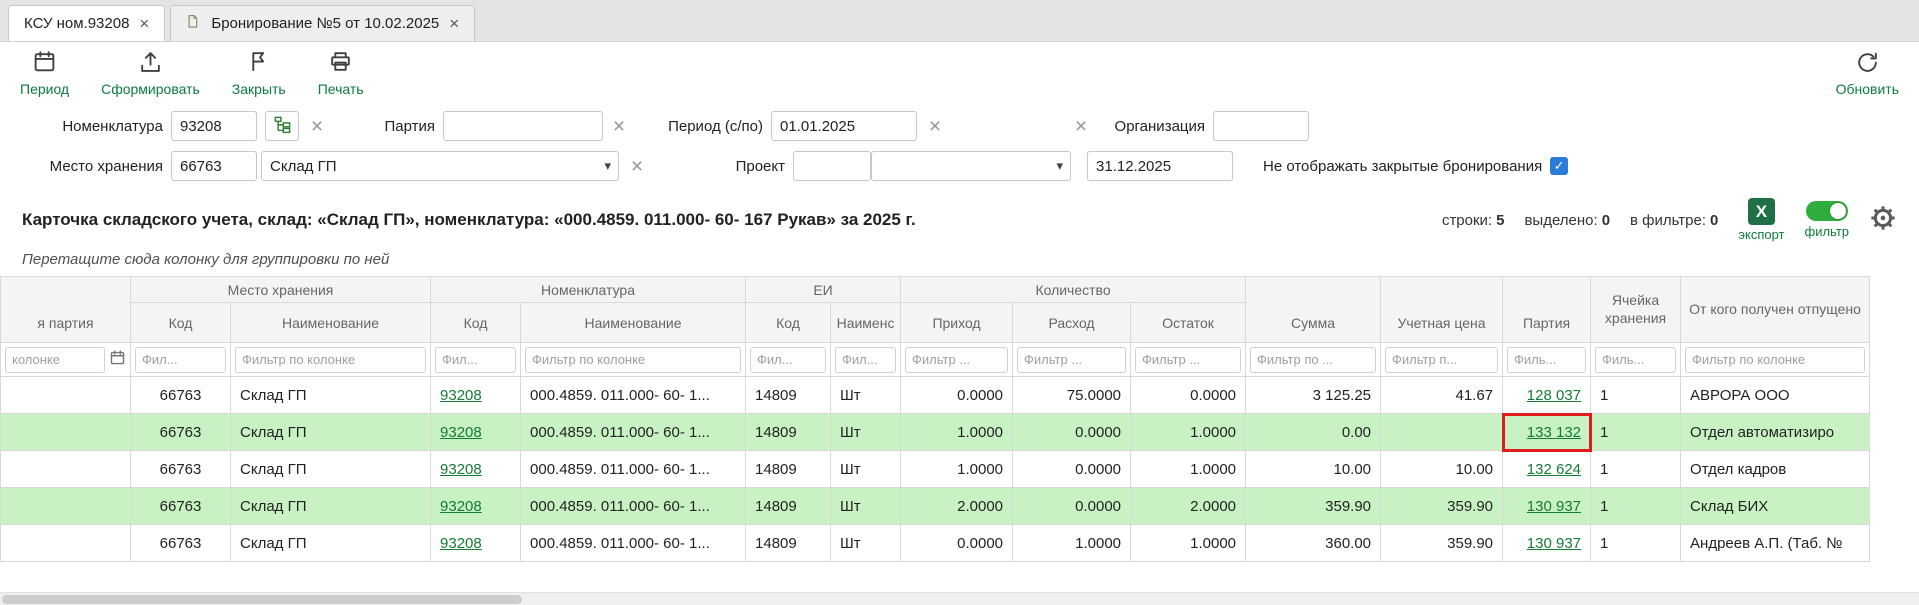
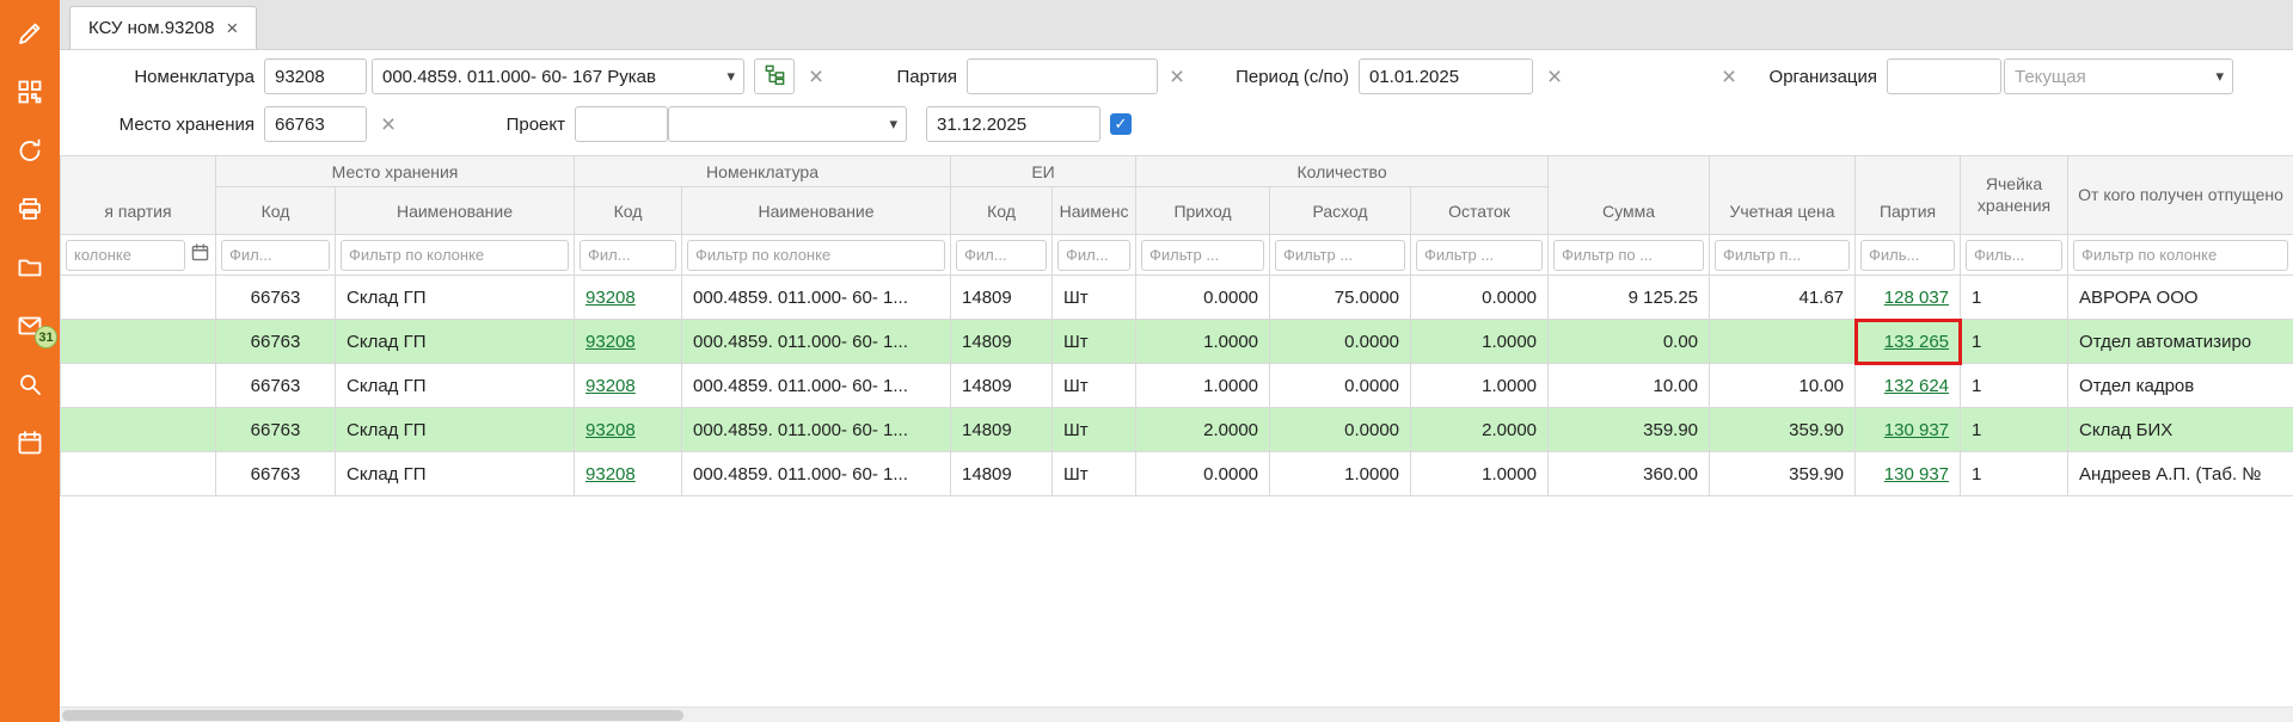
+ 31
  КСУ ном.93208
- Бронирование №5 от 10.02.2025
- Период
- Сформировать
- Закрыть
- Печать
- Обновить
  Номенклатура
  93208
+ 000.4859. 011.000- 60- 167 Рукав
  Партия
  Период (с/по)
  01.01.2025
  Организация
+ Текущая
  Место хранения
  66763
- Склад ГП
  Проект
  31.12.2025
- Не отображать закрытые бронирования
- Карточка складского учета, склад: «Склад ГП», номенклатура: «000.4859. 011.000- 60- 167 Рукав» за 2025 г.
- строки: 5
- выделено: 0
- в фильтре: 0
- экспорт
- фильтр
- Перетащите сюда колонку для группировки по ней
  я партия	Место хранения	Номенклатура	ЕИ	Количество	Сумма	Учетная цена	Партия	Ячейка хранения	От кого получен отпущено
  Код	Наименование	Код	Наименование	Код	Наименс	Приход	Расход	Остаток
  колонке	Фил...	Фильтр по колонке	Фил...	Фильтр по колонке	Фил...	Фил...	Фильтр ...	Фильтр ...	Фильтр ...	Фильтр по ...	Фильтр п...	Филь...	Филь...	Фильтр по колонке
- 	66763	Склад ГП	93208	000.4859. 011.000- 60- 1...	14809	Шт	0.0000	75.0000	0.0000	3 125.25	41.67	128 037	1	АВРОРА ООО
+ 	66763	Склад ГП	93208	000.4859. 011.000- 60- 1...	14809	Шт	0.0000	75.0000	0.0000	9 125.25	41.67	128 037	1	АВРОРА ООО
- 	66763	Склад ГП	93208	000.4859. 011.000- 60- 1...	14809	Шт	1.0000	0.0000	1.0000	0.00		133 132	1	Отдел автоматизиро
+ 	66763	Склад ГП	93208	000.4859. 011.000- 60- 1...	14809	Шт	1.0000	0.0000	1.0000	0.00		133 265	1	Отдел автоматизиро
  	66763	Склад ГП	93208	000.4859. 011.000- 60- 1...	14809	Шт	1.0000	0.0000	1.0000	10.00	10.00	132 624	1	Отдел кадров
  	66763	Склад ГП	93208	000.4859. 011.000- 60- 1...	14809	Шт	2.0000	0.0000	2.0000	359.90	359.90	130 937	1	Склад БИХ
  	66763	Склад ГП	93208	000.4859. 011.000- 60- 1...	14809	Шт	0.0000	1.0000	1.0000	360.00	359.90	130 937	1	Андреев А.П. (Таб. №
